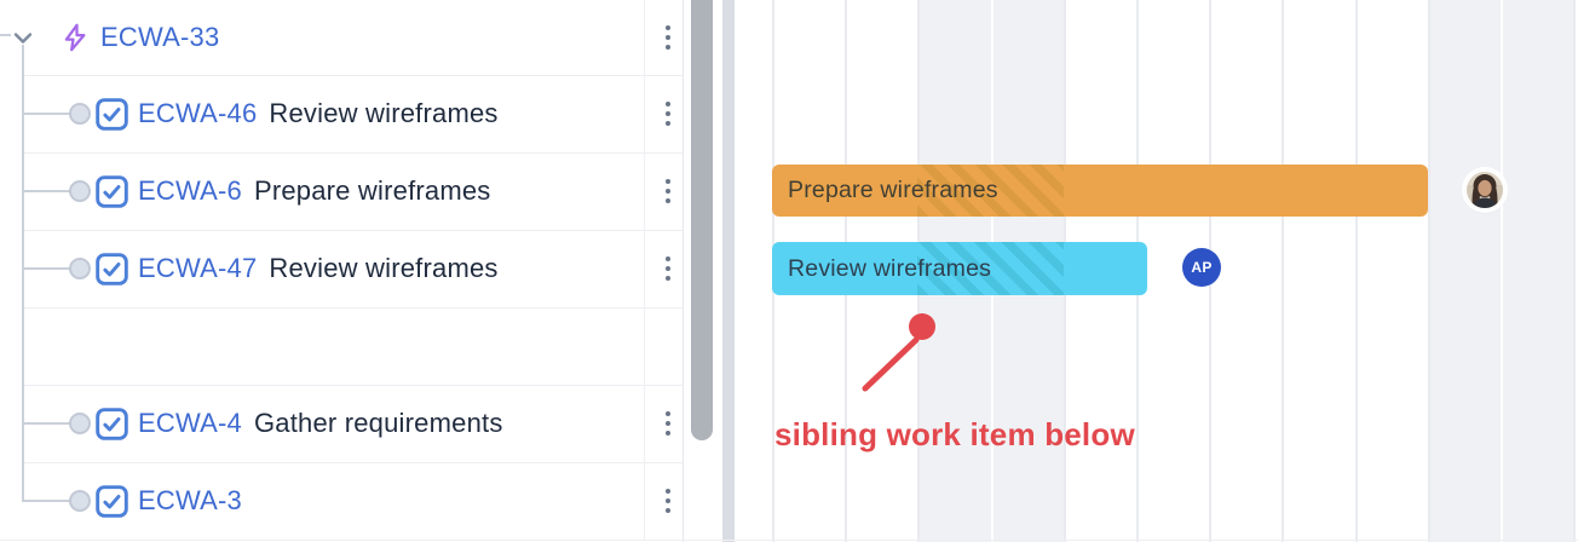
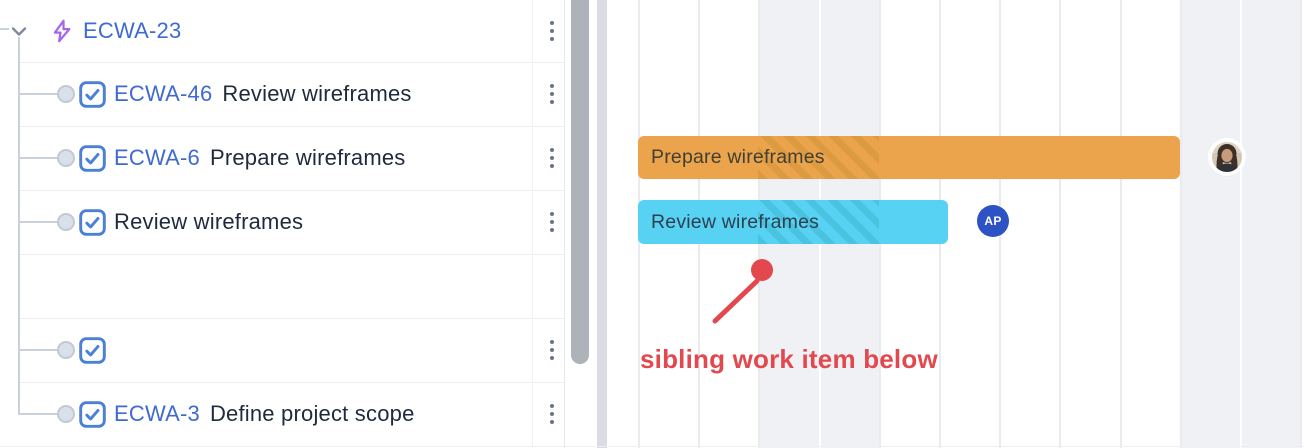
- ECWA-33
+ ECWA-23
  ECWA-46
  Review wireframes
  ECWA-6
  Prepare wireframes
- ECWA-47
  Review wireframes
- ECWA-4
- Gather requirements
  ECWA-3
+ Define project scope
  Prepare wireframes
  Review wireframes
  AP
  sibling work item below
